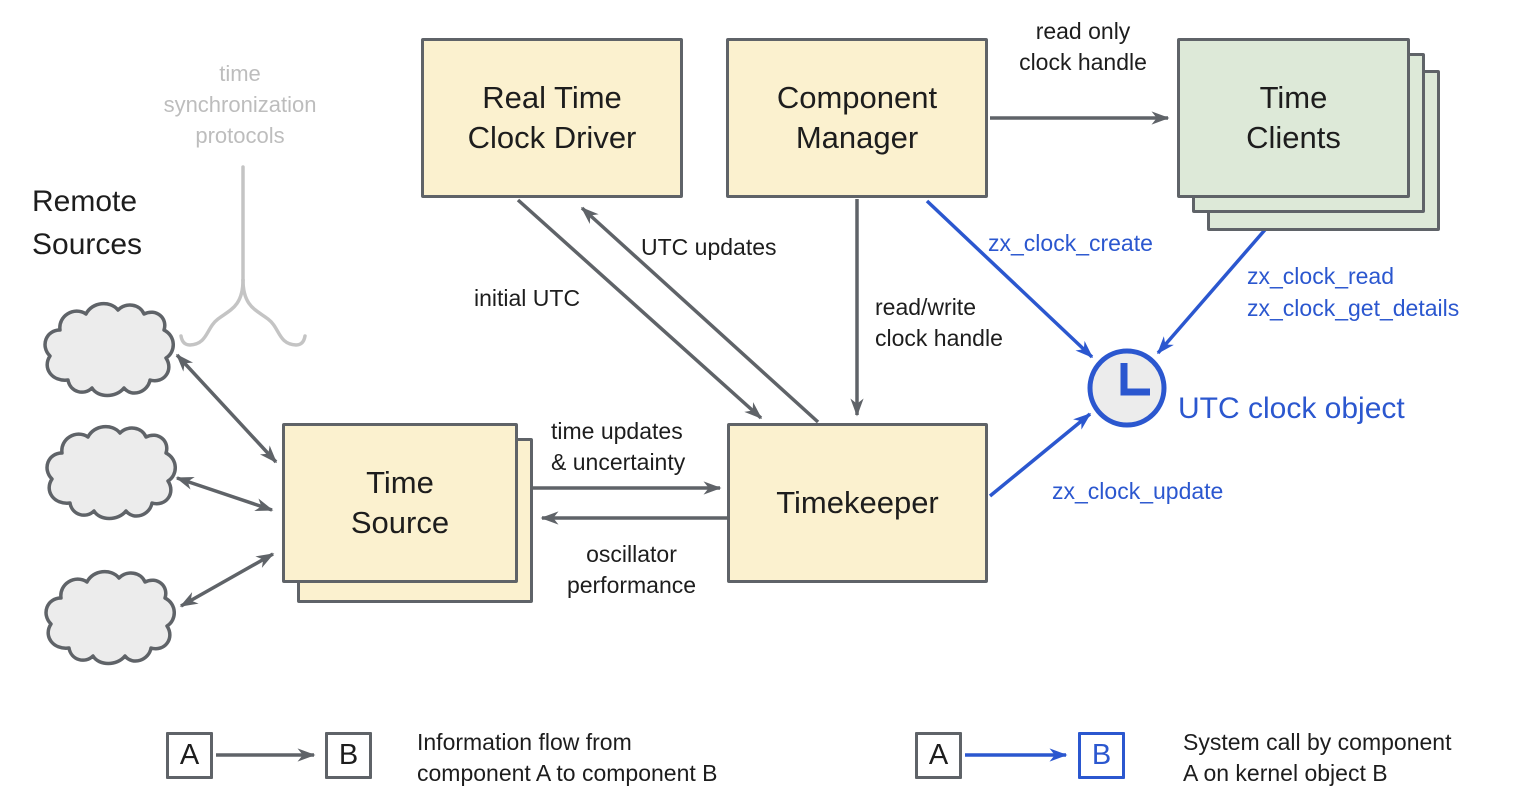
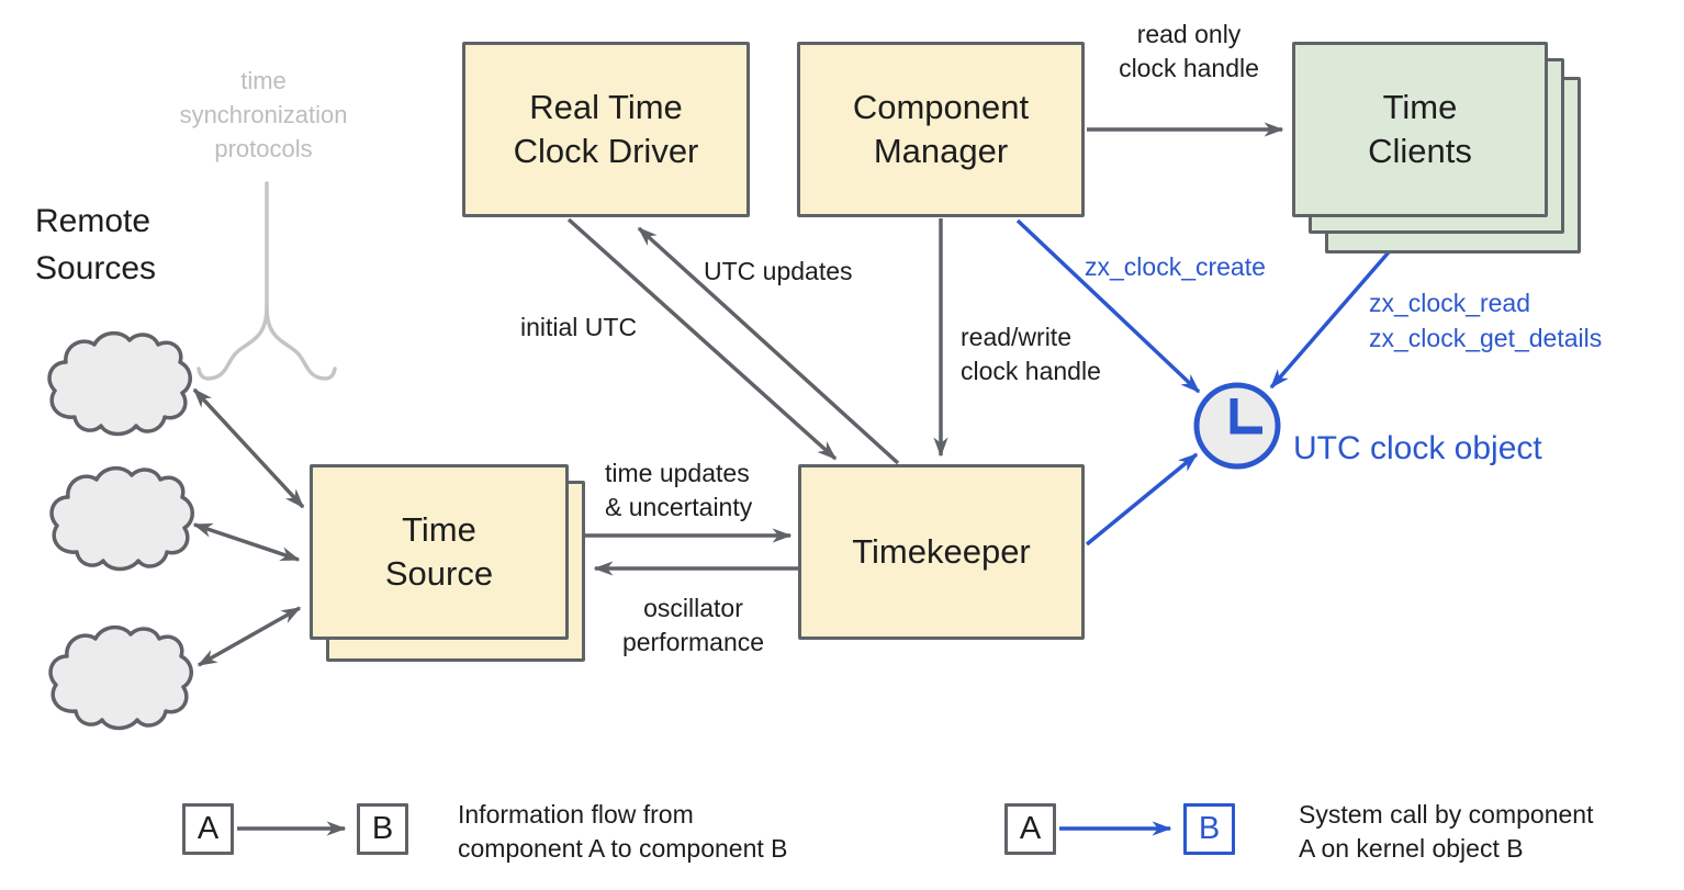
  Real Time
  Clock Driver
  Component
  Manager
  Time
  Clients
  Time
  Source
  Timekeeper
  time
  synchronization
  protocols
  Remote
  Sources
  read only
  clock handle
  UTC updates
  initial UTC
  read/write
  clock handle
  time updates
  & uncertainty
  oscillator
  performance
  UTC clock object
  zx_clock_create
  zx_clock_read
  zx_clock_get_details
- zx_clock_update
  A
  B
  Information flow from
  component A to component B
  A
  B
  System call by component
  A on kernel object B
